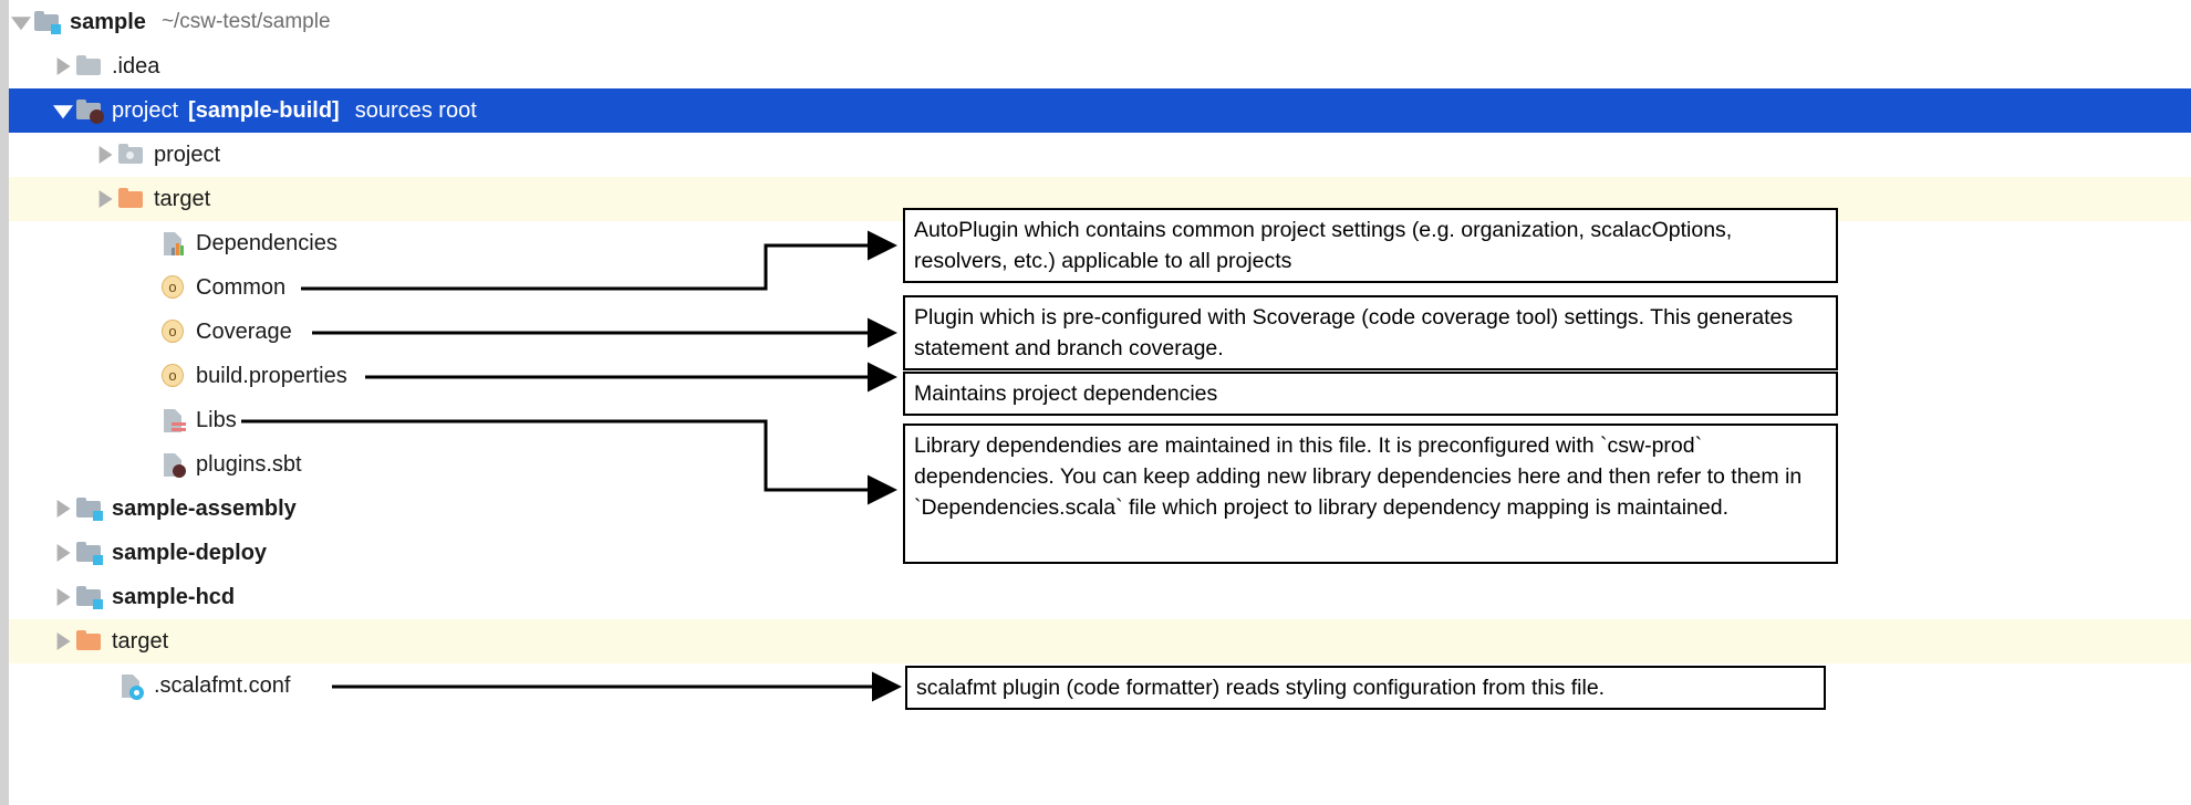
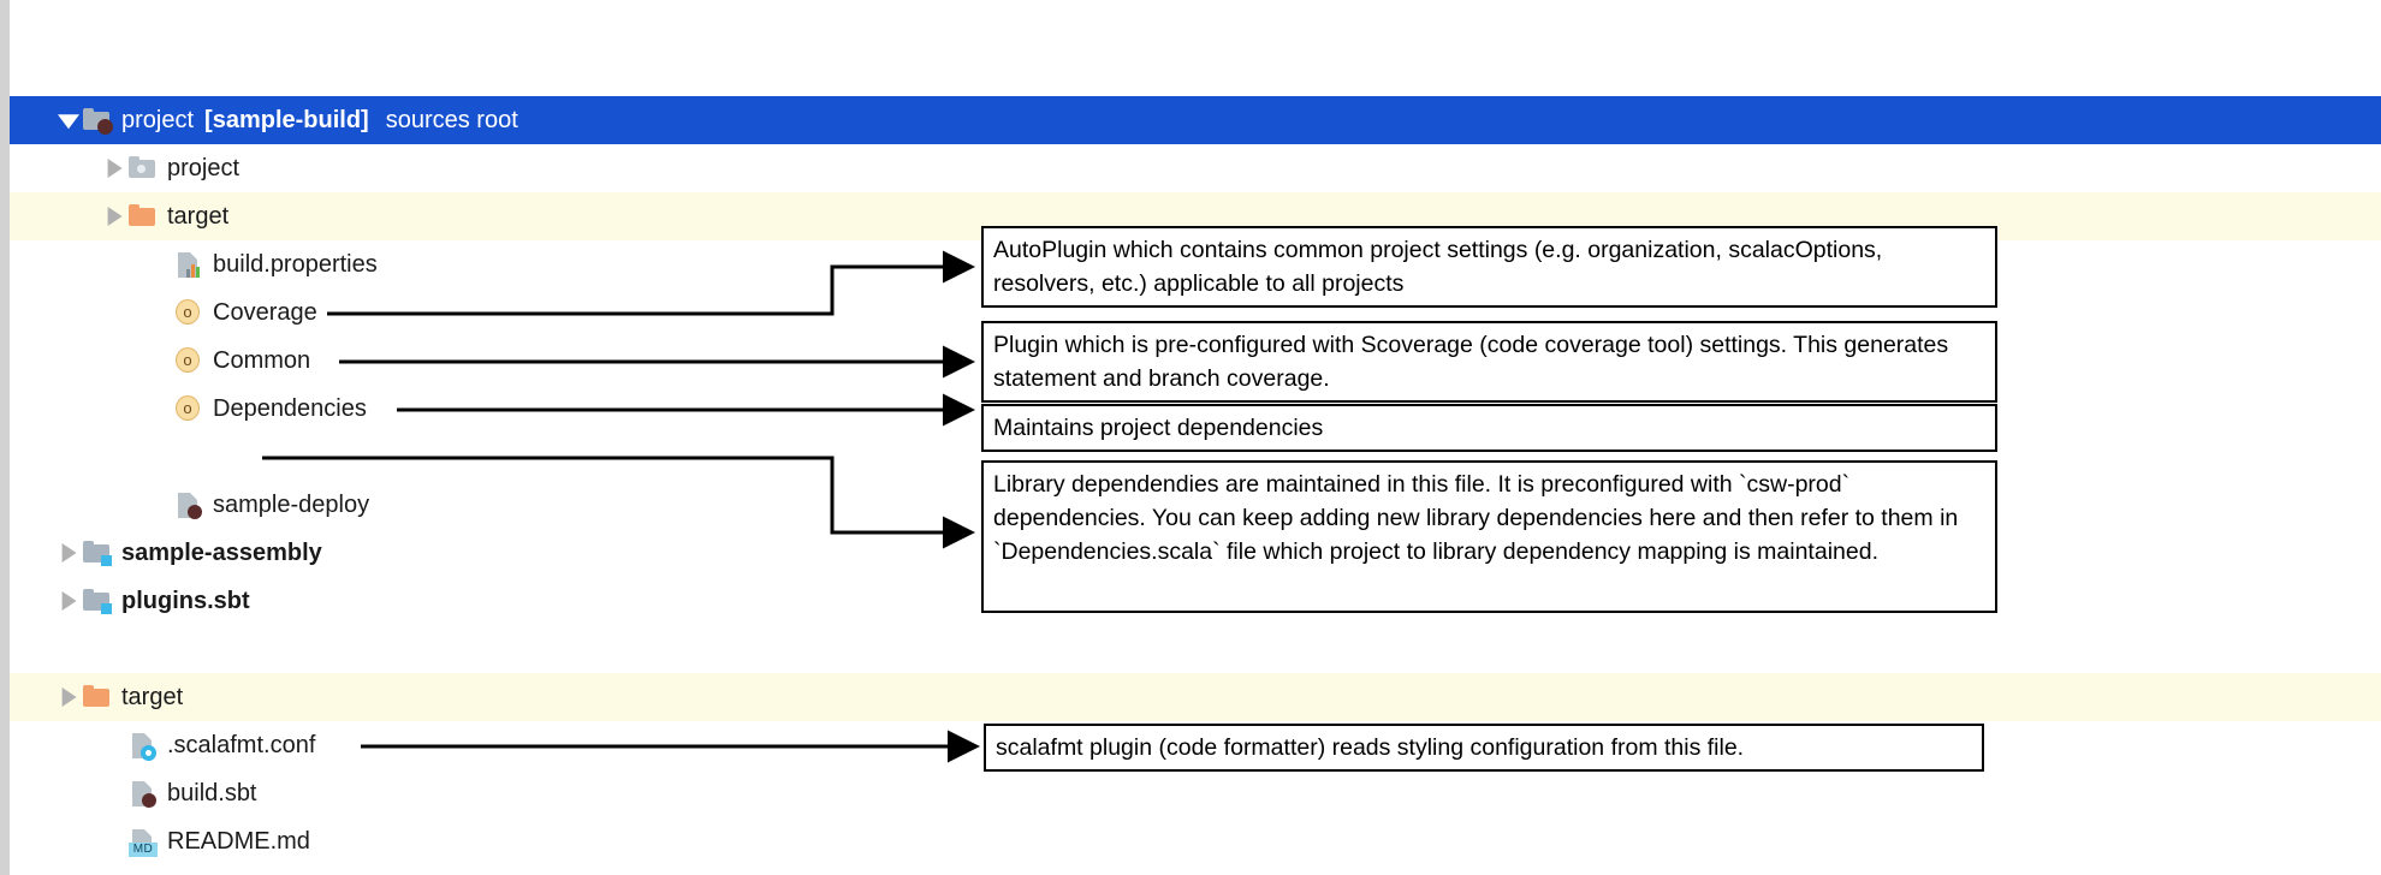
- sample
- ~/csw-test/sample
- .idea
  project
  [sample-build]
  sources root
  project
  target
- Dependencies
+ build.properties
  o
- Common
+ Coverage
  o
- Coverage
+ Common
  o
- build.properties
+ Dependencies
- Libs
- plugins.sbt
+ sample-deploy
  sample-assembly
- sample-deploy
+ plugins.sbt
- sample-hcd
  target
  .scalafmt.conf
+ build.sbt
+ MD
+ README.md
  AutoPlugin which contains common project settings (e.g. organization, scalacOptions, resolvers, etc.) applicable to all projects
  Plugin which is pre-configured with Scoverage (code coverage tool) settings. This generates statement and branch coverage.
  Maintains project dependencies
  Library dependendies are maintained in this file. It is preconfigured with `csw-prod` dependencies. You can keep adding new library dependencies here and then refer to them in `Dependencies.scala` file which project to library dependency mapping is maintained.
  scalafmt plugin (code formatter) reads styling configuration from this file.
